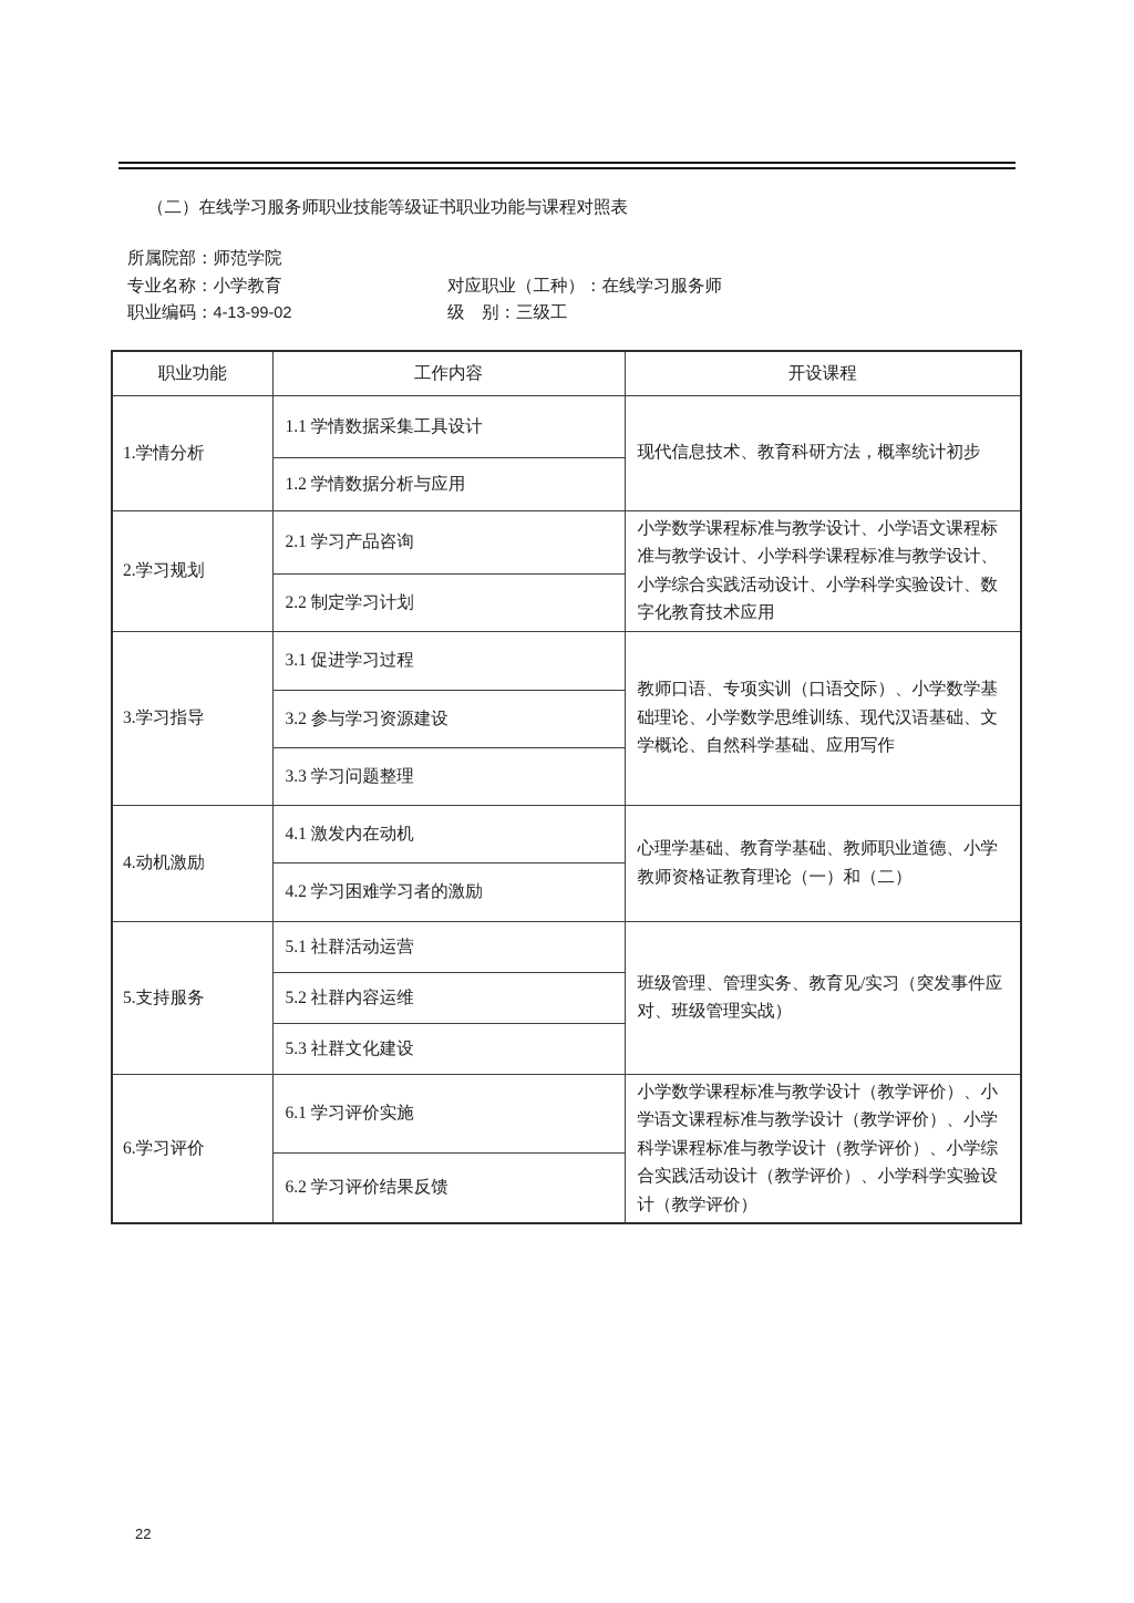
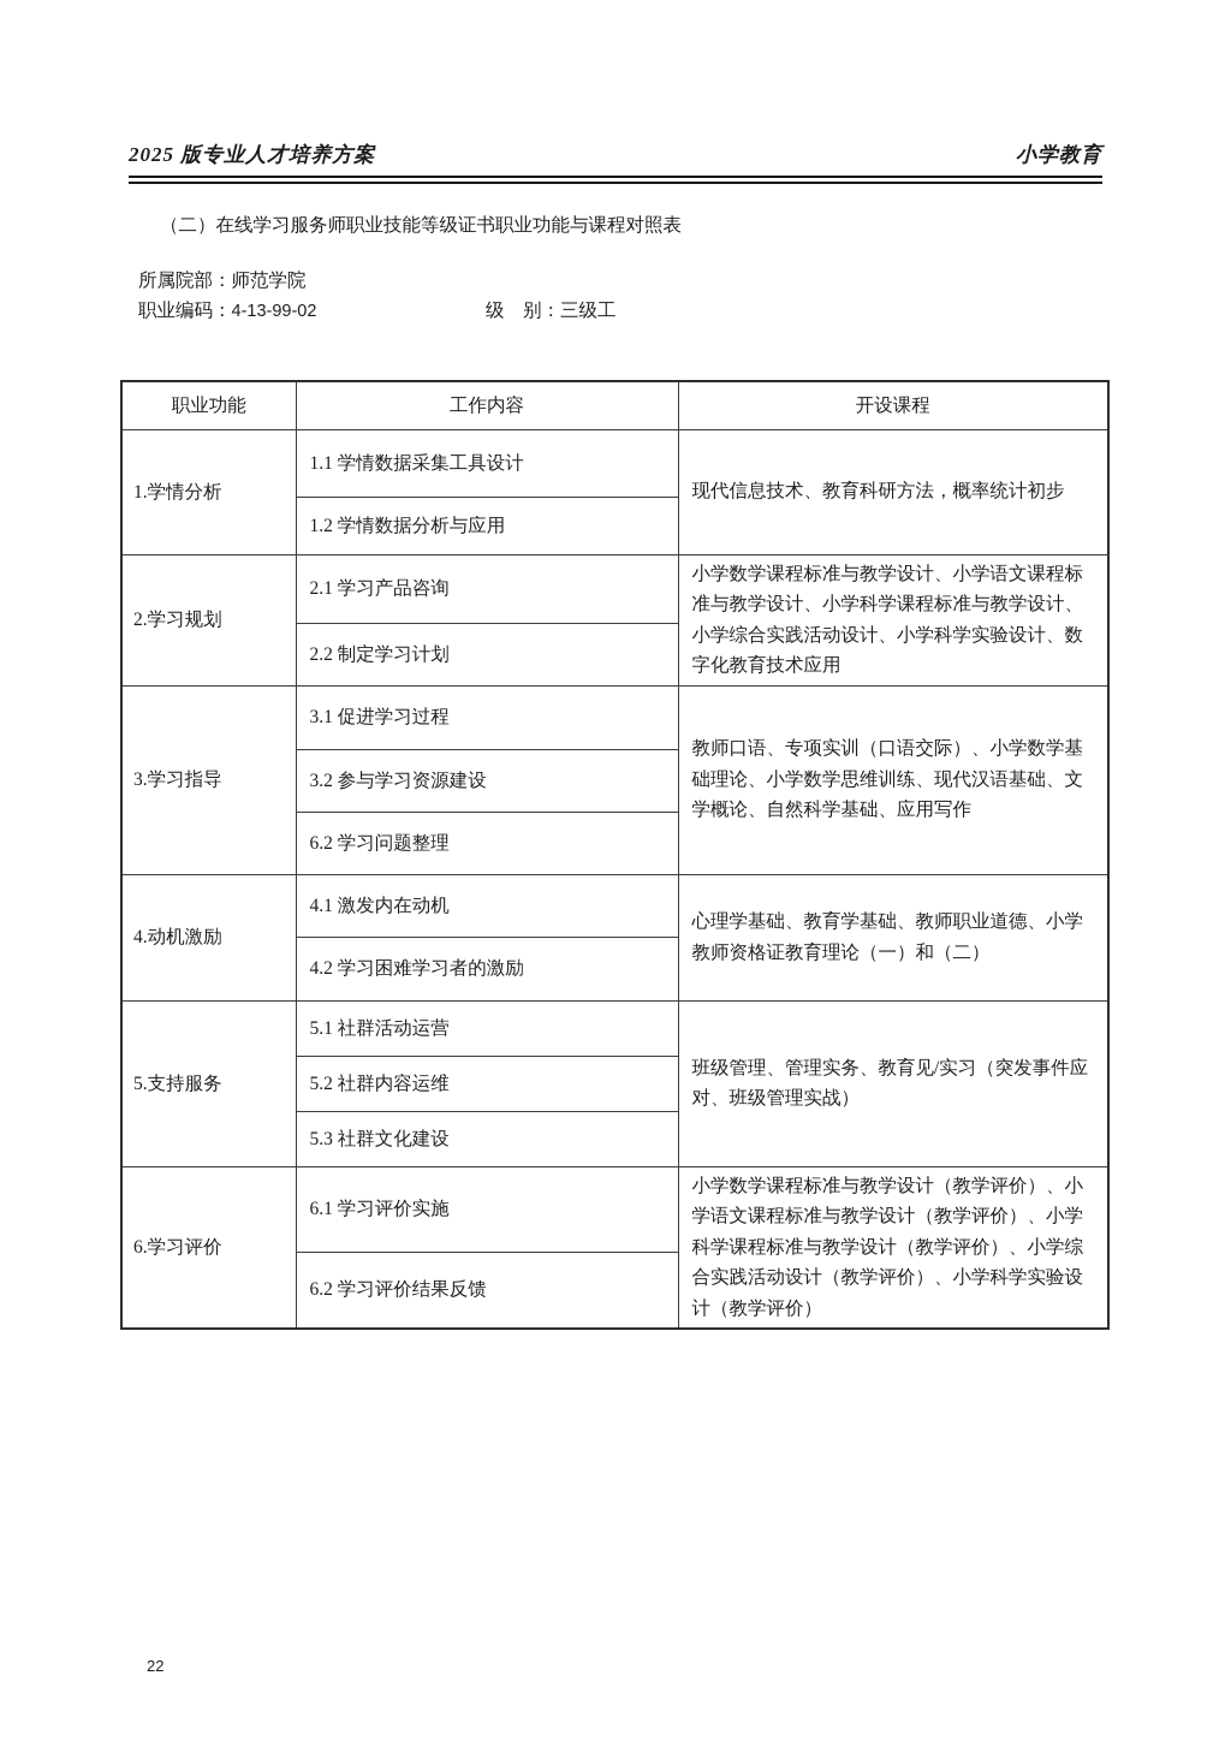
+ 2025 版专业人才培养方案
+ 小学教育
  （二）在线学习服务师职业技能等级证书职业功能与课程对照表
  所属院部：师范学院
- 专业名称：小学教育
- 对应职业（工种）：在线学习服务师
  职业编码：4-13-99-02
  级 别：三级工
  职业功能	工作内容	开设课程
  1.学情分析	1.1 学情数据采集工具设计	现代信息技术、教育科研方法，概率统计初步
  1.2 学情数据分析与应用
  2.学习规划	2.1 学习产品咨询	小学数学课程标准与教学设计、小学语文课程标准与教学设计、小学科学课程标准与教学设计、小学综合实践活动设计、小学科学实验设计、数字化教育技术应用
  2.2 制定学习计划
  3.学习指导	3.1 促进学习过程	教师口语、专项实训（口语交际）、小学数学基础理论、小学数学思维训练、现代汉语基础、文学概论、自然科学基础、应用写作
  3.2 参与学习资源建设
- 3.3 学习问题整理
+ 6.2 学习问题整理
  4.动机激励	4.1 激发内在动机	心理学基础、教育学基础、教师职业道德、小学教师资格证教育理论（一）和（二）
  4.2 学习困难学习者的激励
  5.支持服务	5.1 社群活动运营	班级管理、管理实务、教育见/实习（突发事件应对、班级管理实战）
  5.2 社群内容运维
  5.3 社群文化建设
  6.学习评价	6.1 学习评价实施	小学数学课程标准与教学设计（教学评价）、小学语文课程标准与教学设计（教学评价）、小学科学课程标准与教学设计（教学评价）、小学综合实践活动设计（教学评价）、小学科学实验设计（教学评价）
  6.2 学习评价结果反馈
  22
